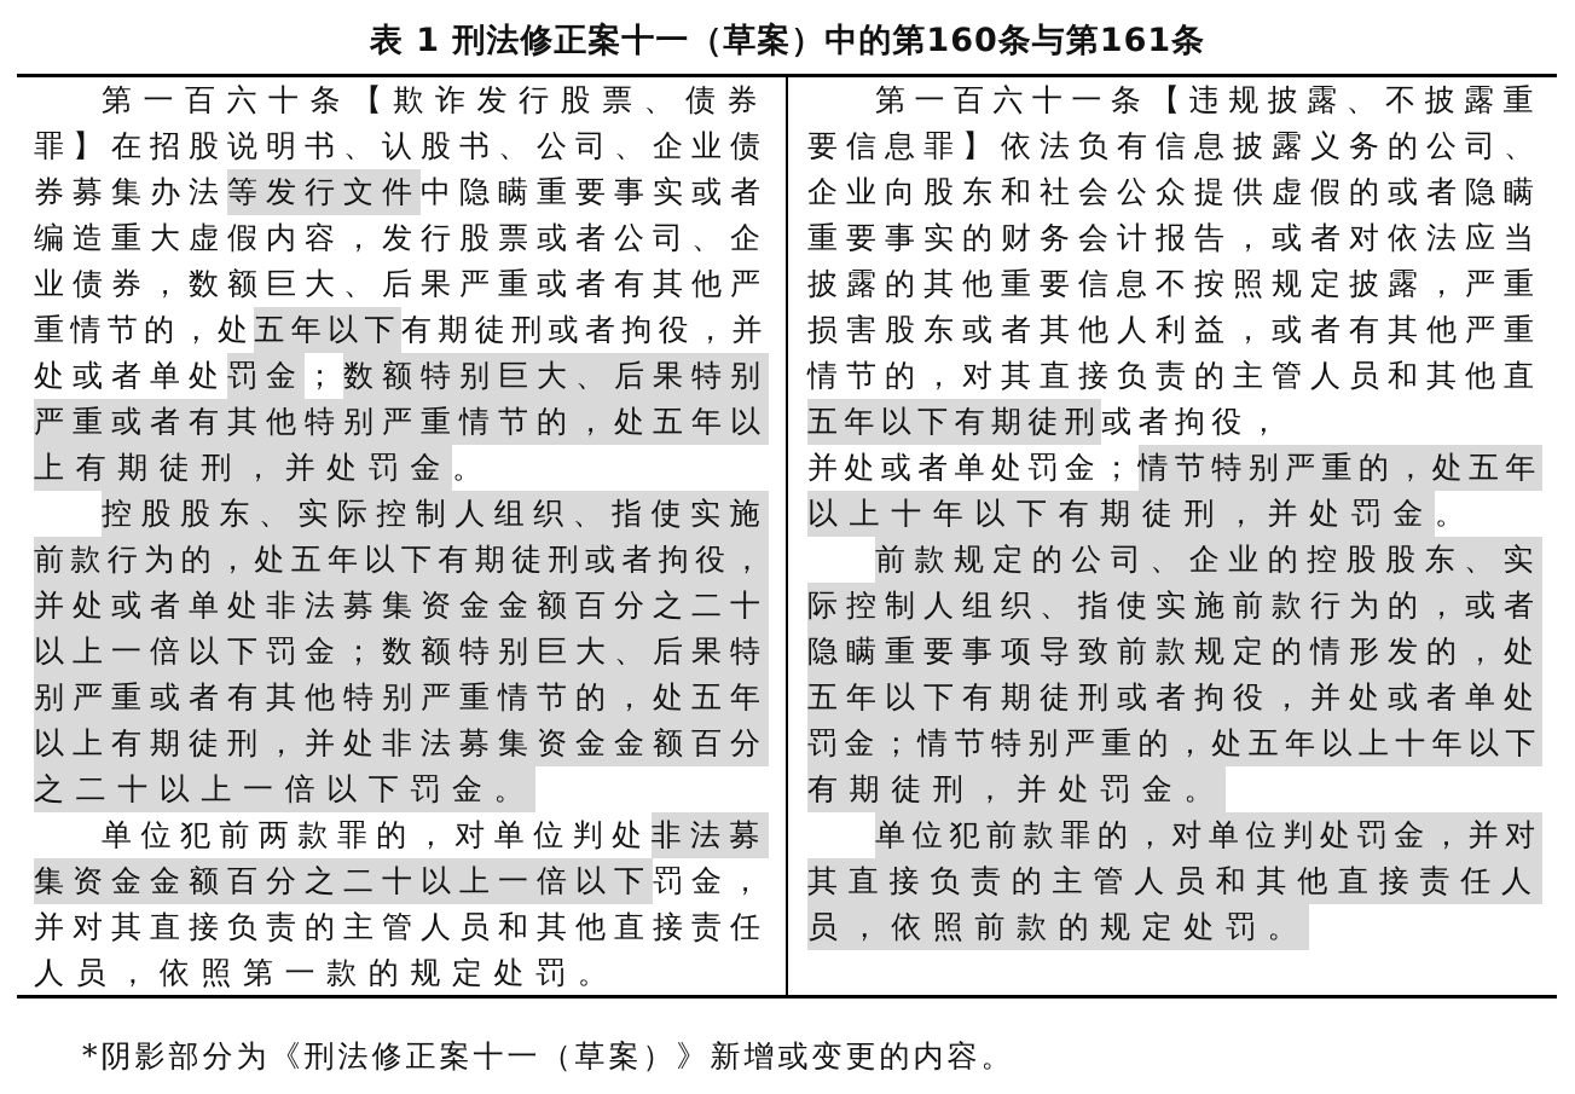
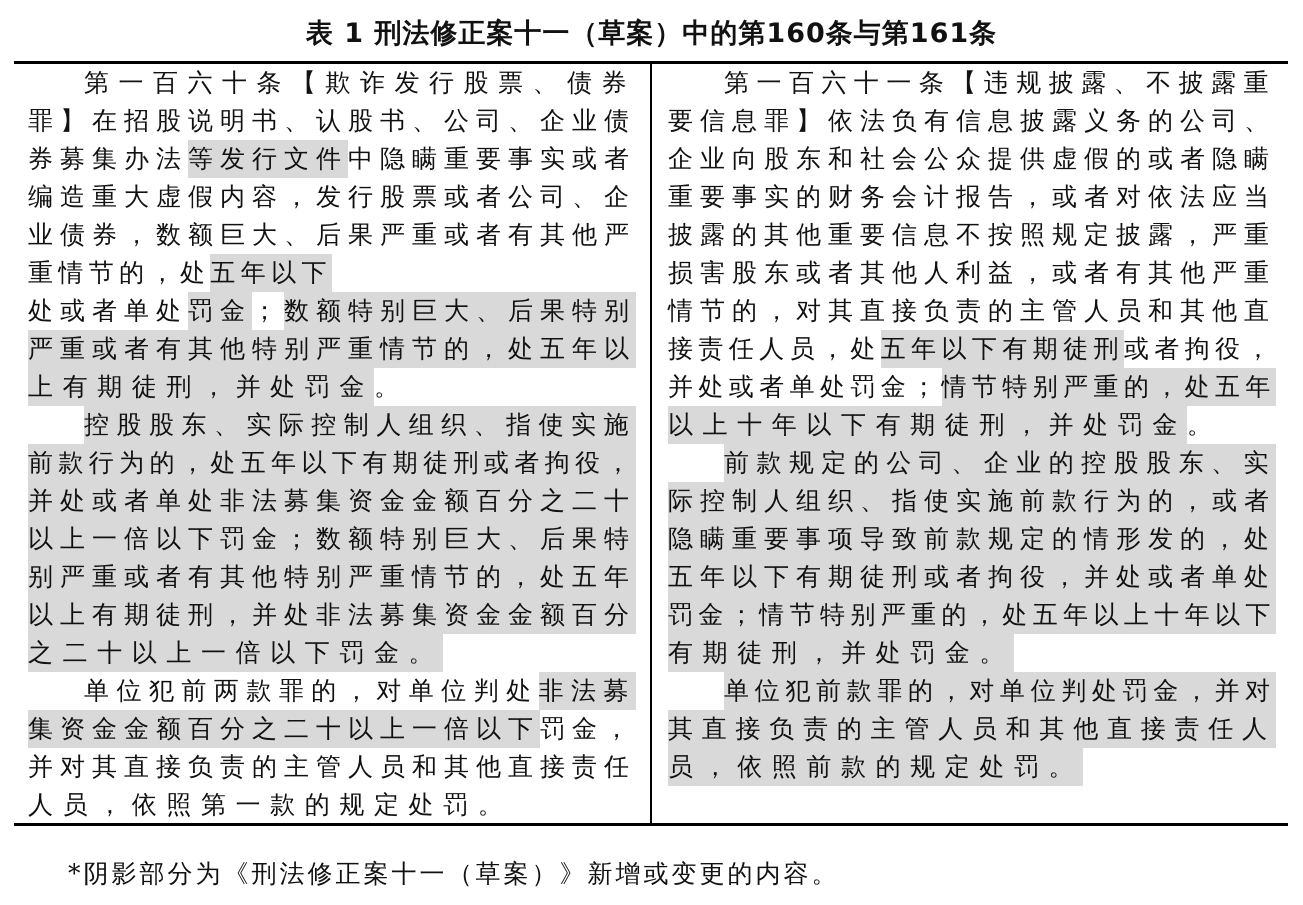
  表 1 刑法修正案十一（草案）中的第160条与第161条
  第 一 百 六 十 条 【 欺 诈 发 行 股 票 、 债 券
  罪 】 在 招 股 说 明 书 、 认 股 书 、 公 司 、 企 业 债
  券 募 集 办 法
  等 发 行 文 件
  中 隐 瞒 重 要 事 实 或 者
  编 造 重 大 虚 假 内 容 ， 发 行 股 票 或 者 公 司 、 企
  业 债 券 ， 数 额 巨 大 、 后 果 严 重 或 者 有 其 他 严
  重 情 节 的 ， 处
  五 年 以 下
- 有 期 徒 刑 或 者 拘 役 ， 并
  处 或 者 单 处
  罚 金
  ；
  数 额 特 别 巨 大 、 后 果 特 别
  严 重 或 者 有 其 他 特 别 严 重 情 节 的 ， 处 五 年 以
  上 有 期 徒 刑 ， 并 处 罚 金
  。
  控 股 股 东 、 实 际 控 制 人 组 织 、 指 使 实 施
  前 款 行 为 的 ， 处 五 年 以 下 有 期 徒 刑 或 者 拘 役 ，
  并 处 或 者 单 处 非 法 募 集 资 金 金 额 百 分 之 二 十
  以 上 一 倍 以 下 罚 金 ； 数 额 特 别 巨 大 、 后 果 特
  别 严 重 或 者 有 其 他 特 别 严 重 情 节 的 ， 处 五 年
  以 上 有 期 徒 刑 ， 并 处 非 法 募 集 资 金 金 额 百 分
  之 二 十 以 上 一 倍 以 下 罚 金 。
  单 位 犯 前 两 款 罪 的 ， 对 单 位 判 处
  非 法 募
  集 资 金 金 额 百 分 之 二 十 以 上 一 倍 以 下
  罚 金 ，
  并 对 其 直 接 负 责 的 主 管 人 员 和 其 他 直 接 责 任
  人 员 ， 依 照 第 一 款 的 规 定 处 罚 。
  第 一 百 六 十 一 条 【 违 规 披 露 、 不 披 露 重
  要 信 息 罪 】 依 法 负 有 信 息 披 露 义 务 的 公 司 、
  企 业 向 股 东 和 社 会 公 众 提 供 虚 假 的 或 者 隐 瞒
  重 要 事 实 的 财 务 会 计 报 告 ， 或 者 对 依 法 应 当
  披 露 的 其 他 重 要 信 息 不 按 照 规 定 披 露 ， 严 重
  损 害 股 东 或 者 其 他 人 利 益 ， 或 者 有 其 他 严 重
  情 节 的 ， 对 其 直 接 负 责 的 主 管 人 员 和 其 他 直
+ 接 责 任 人 员 ， 处
  五 年 以 下 有 期 徒 刑
  或 者 拘 役 ，
  并 处 或 者 单 处 罚 金 ；
  情 节 特 别 严 重 的 ， 处 五 年
  以 上 十 年 以 下 有 期 徒 刑 ， 并 处 罚 金
  。
  前 款 规 定 的 公 司 、 企 业 的 控 股 股 东 、 实
  际 控 制 人 组 织 、 指 使 实 施 前 款 行 为 的 ， 或 者
  隐 瞒 重 要 事 项 导 致 前 款 规 定 的 情 形 发 的 ， 处
  五 年 以 下 有 期 徒 刑 或 者 拘 役 ， 并 处 或 者 单 处
  罚 金 ； 情 节 特 别 严 重 的 ， 处 五 年 以 上 十 年 以 下
  有 期 徒 刑 ， 并 处 罚 金 。
  单 位 犯 前 款 罪 的 ， 对 单 位 判 处 罚 金 ， 并 对
  其 直 接 负 责 的 主 管 人 员 和 其 他 直 接 责 任 人
  员 ， 依 照 前 款 的 规 定 处 罚 。
  *阴影部分为《刑法修正案十一（草案）》新增或变更的内容。
